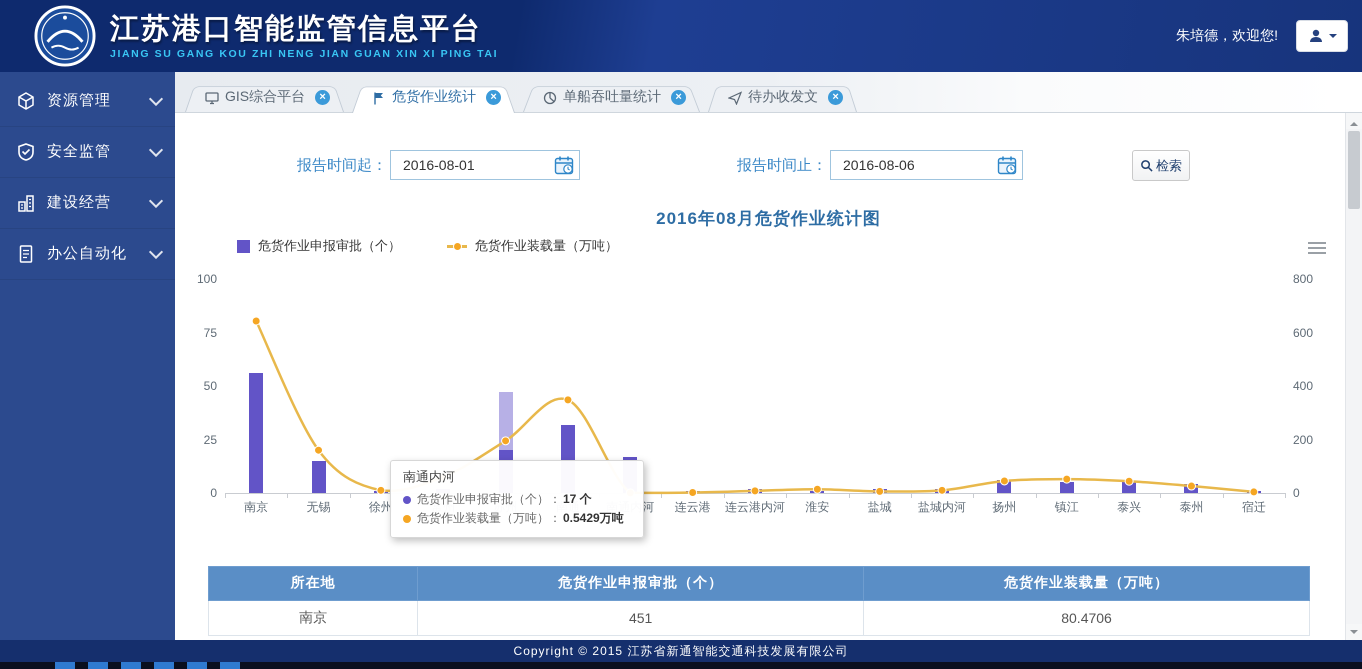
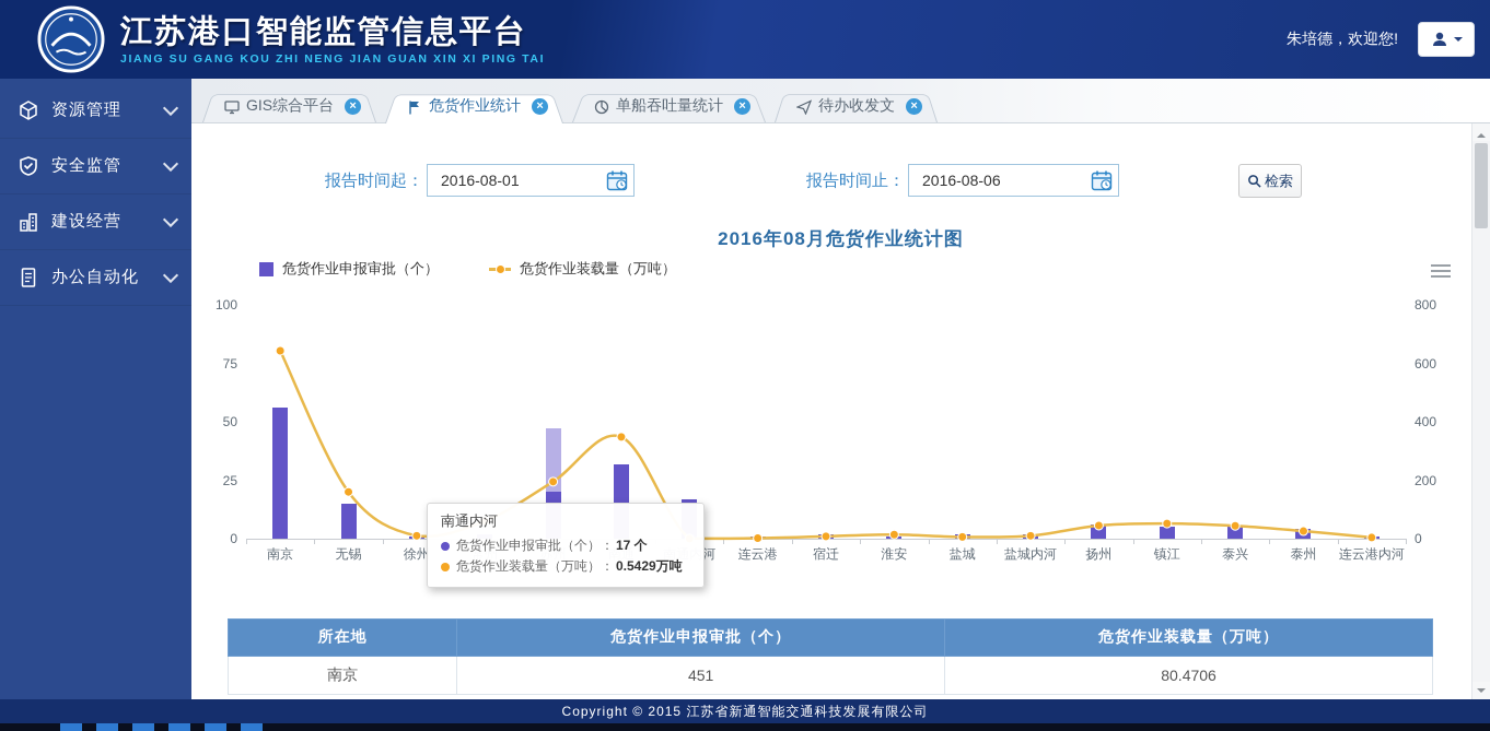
  江苏港口智能监管信息平台
  JIANG SU GANG KOU ZHI NENG JIAN GUAN XIN XI PING TAI
  朱培德，欢迎您!
  资源管理
  安全监管
  建设经营
  办公自动化
  GIS综合平台
  危货作业统计
  单船吞吐量统计
  待办收发文
  报告时间起：
  2016-08-01
  报告时间止：
  2016-08-06
  检索
  2016年08月危货作业统计图
  危货作业申报审批（个）
  危货作业装载量（万吨）
  0
  25
  50
  75
  100
  0
  200
  400
  600
  800
  南京
  无锡
  徐州
  连云港
- 连云港内河
+ 宿迁
  淮安
  盐城
  盐城内河
  扬州
  镇江
  泰兴
  泰州
- 宿迁
+ 连云港内河
  南通内河
  危货作业申报审批（个）：
  17 个
  危货作业装载量（万吨）：
  0.5429万吨
  所在地	危货作业申报审批（个）	危货作业装载量（万吨）
  南京	451	80.4706
  Copyright © 2015 江苏省新通智能交通科技发展有限公司
